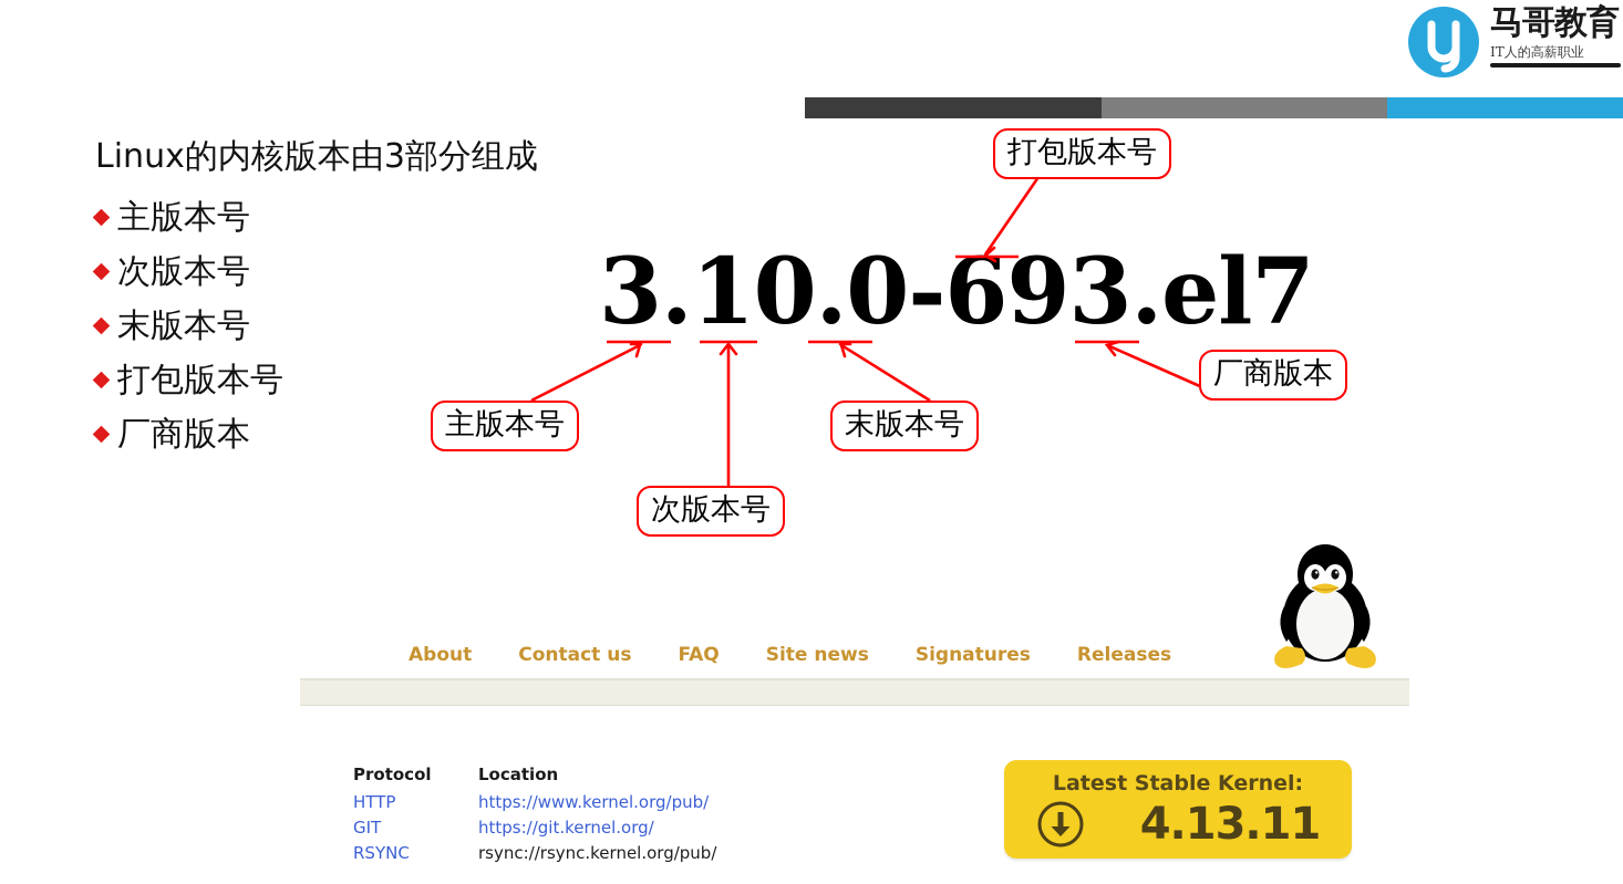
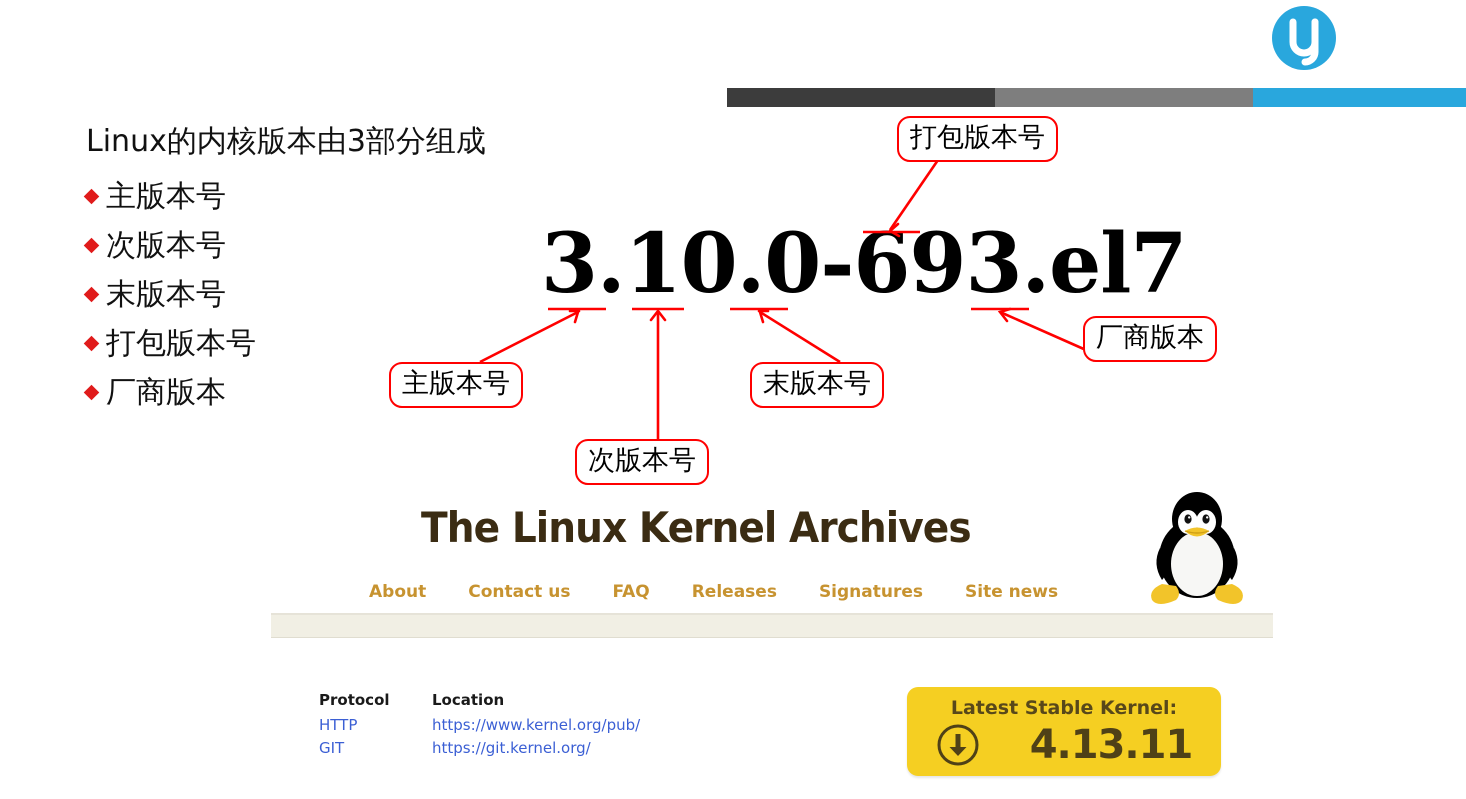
- 马哥教育
- IT人的高薪职业
  Linux的内核版本由3部分组成
  主版本号
  次版本号
  末版本号
  打包版本号
  厂商版本
  3.10.0-693.el7
  打包版本号
  厂商版本
  主版本号
  次版本号
  末版本号
+ The Linux Kernel Archives
  About
  Contact us
  FAQ
- Site news
+ Releases
  Signatures
- Releases
+ Site news
  Protocol	Location
  HTTP	https://www.kernel.org/pub/
  GIT	https://git.kernel.org/
- RSYNC	rsync://rsync.kernel.org/pub/
  Latest Stable Kernel:
  4.13.11
